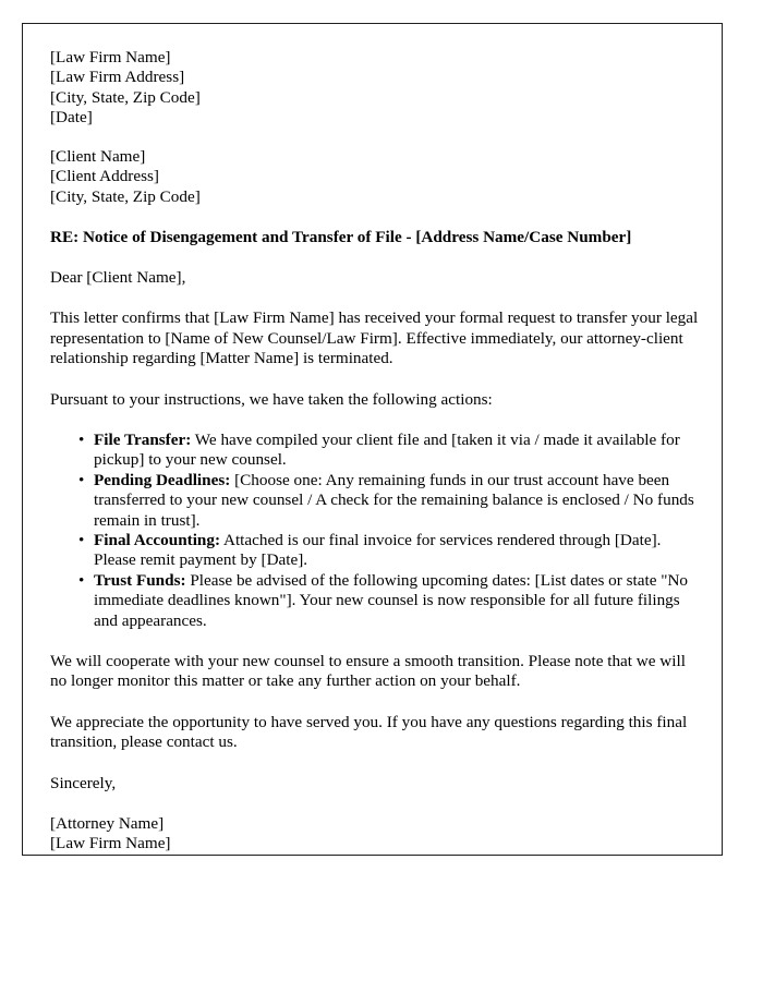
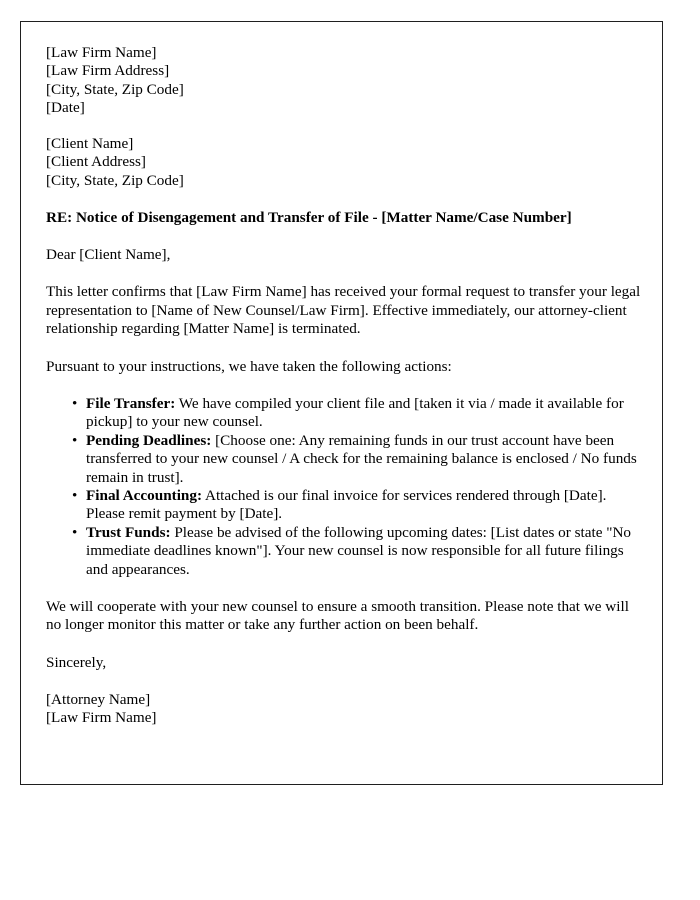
  [Law Firm Name]
  [Law Firm Address]
  [City, State, Zip Code]
  [Date]
  [Client Name]
  [Client Address]
  [City, State, Zip Code]
- RE: Notice of Disengagement and Transfer of File - [Address Name/Case Number]
+ RE: Notice of Disengagement and Transfer of File - [Matter Name/Case Number]
  Dear [Client Name],
  This letter confirms that [Law Firm Name] has received your formal request to transfer your legal representation to [Name of New Counsel/Law Firm]. Effective immediately, our attorney-client relationship regarding [Matter Name] is terminated.
  Pursuant to your instructions, we have taken the following actions:
  •
  File Transfer: We have compiled your client file and [taken it via / made it available for pickup] to your new counsel.
  •
  Pending Deadlines: [Choose one: Any remaining funds in our trust account have been transferred to your new counsel / A check for the remaining balance is enclosed / No funds remain in trust].
  •
  Final Accounting: Attached is our final invoice for services rendered through [Date]. Please remit payment by [Date].
  •
  Trust Funds: Please be advised of the following upcoming dates: [List dates or state "No immediate deadlines known"]. Your new counsel is now responsible for all future filings and appearances.
- We will cooperate with your new counsel to ensure a smooth transition. Please note that we will no longer monitor this matter or take any further action on your behalf.
+ We will cooperate with your new counsel to ensure a smooth transition. Please note that we will no longer monitor this matter or take any further action on been behalf.
- We appreciate the opportunity to have served you. If you have any questions regarding this final transition, please contact us.
  Sincerely,
  [Attorney Name]
  [Law Firm Name]
